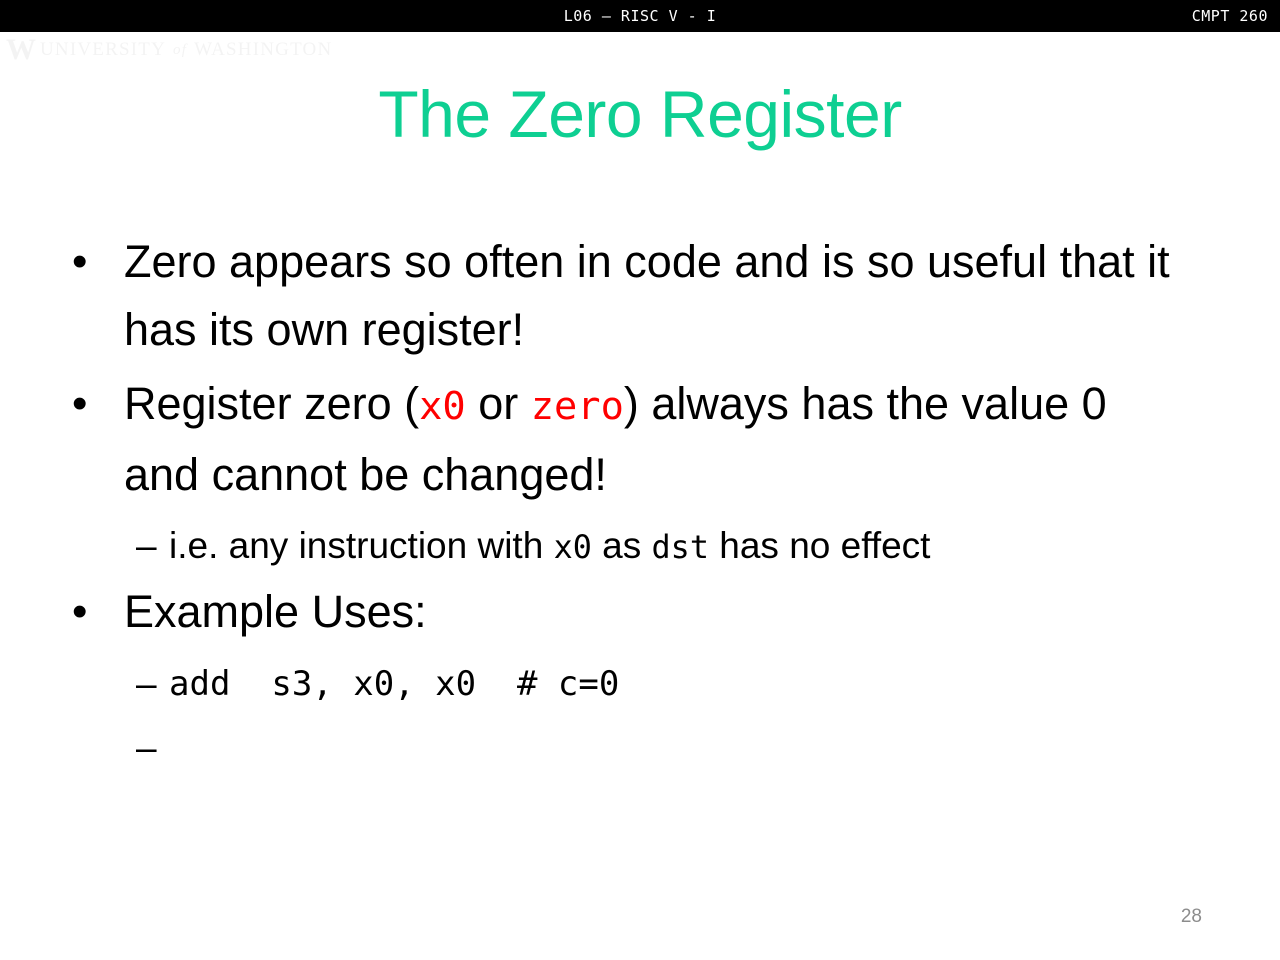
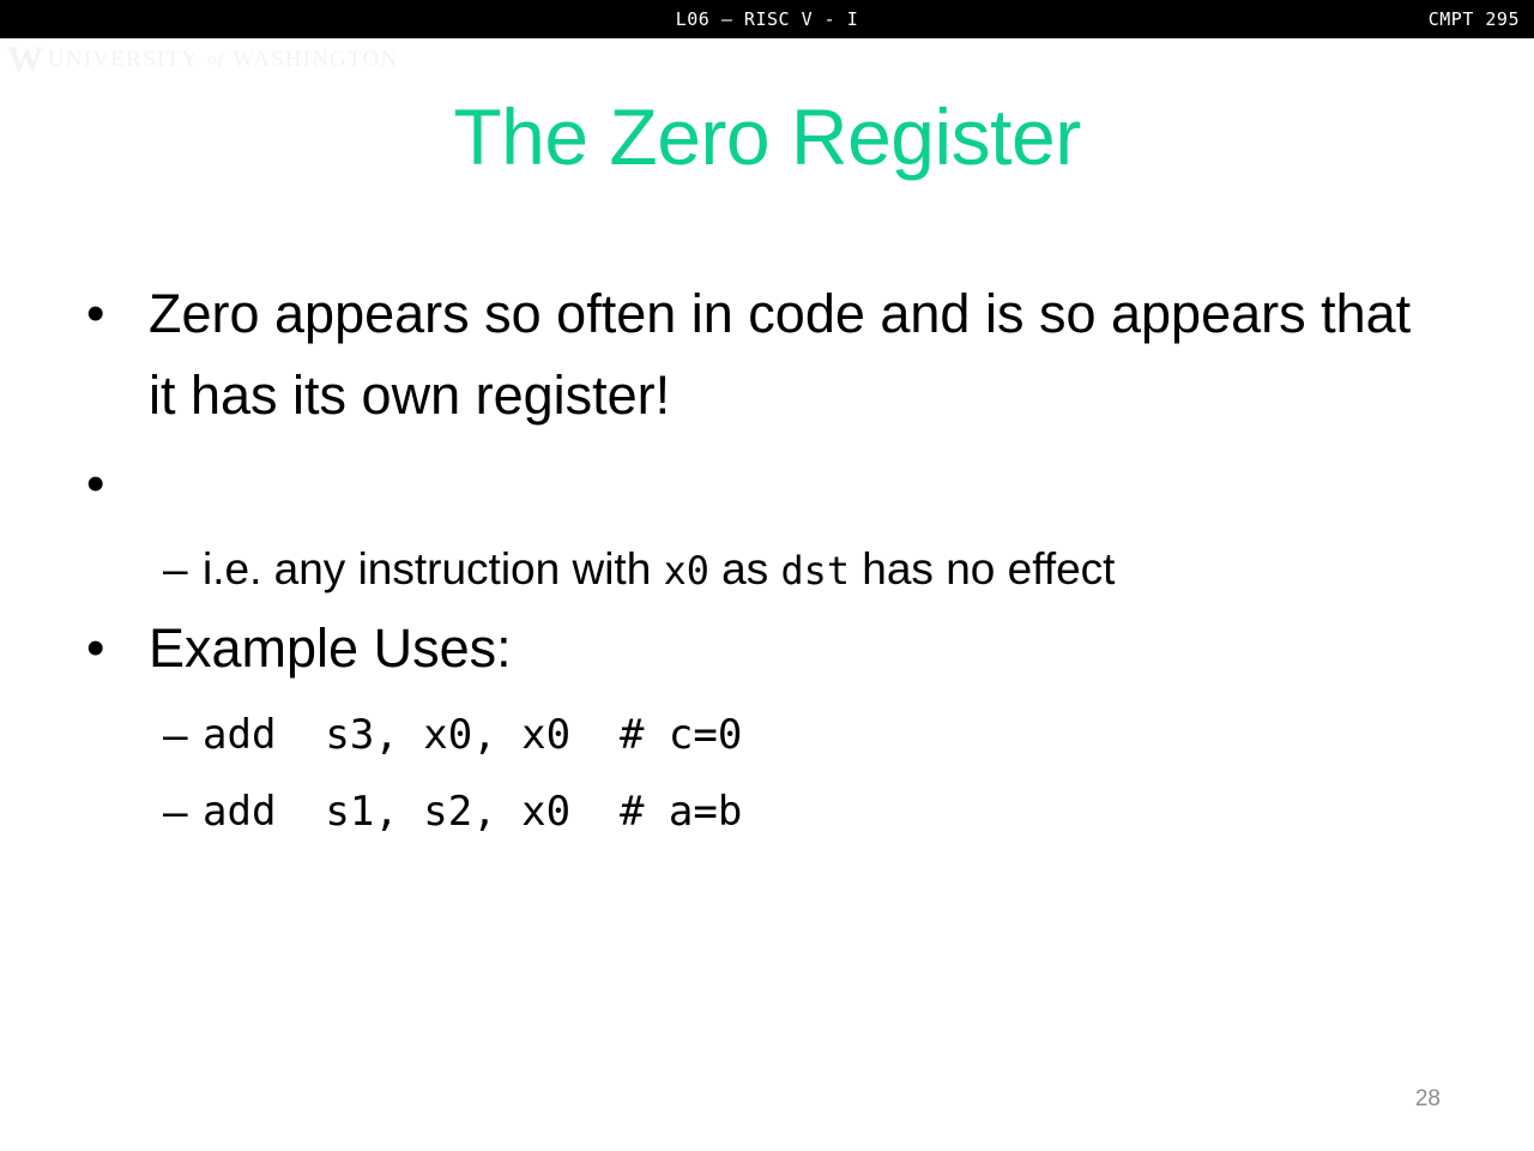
  L06 – RISC V - I
- CMPT 260
+ CMPT 295
  The Zero Register
  •
- Zero appears so often in code and is so useful that it has its own register!
+ Zero appears so often in code and is so appears that it has its own register!
  •
- Register zero (x0 or zero) always has the value 0 and cannot be changed!
  –
  i.e. any instruction with x0 as dst has no effect
  •
  Example Uses:
  –
  add s3, x0, x0 # c=0
  –
+ add s1, s2, x0 # a=b
  28
